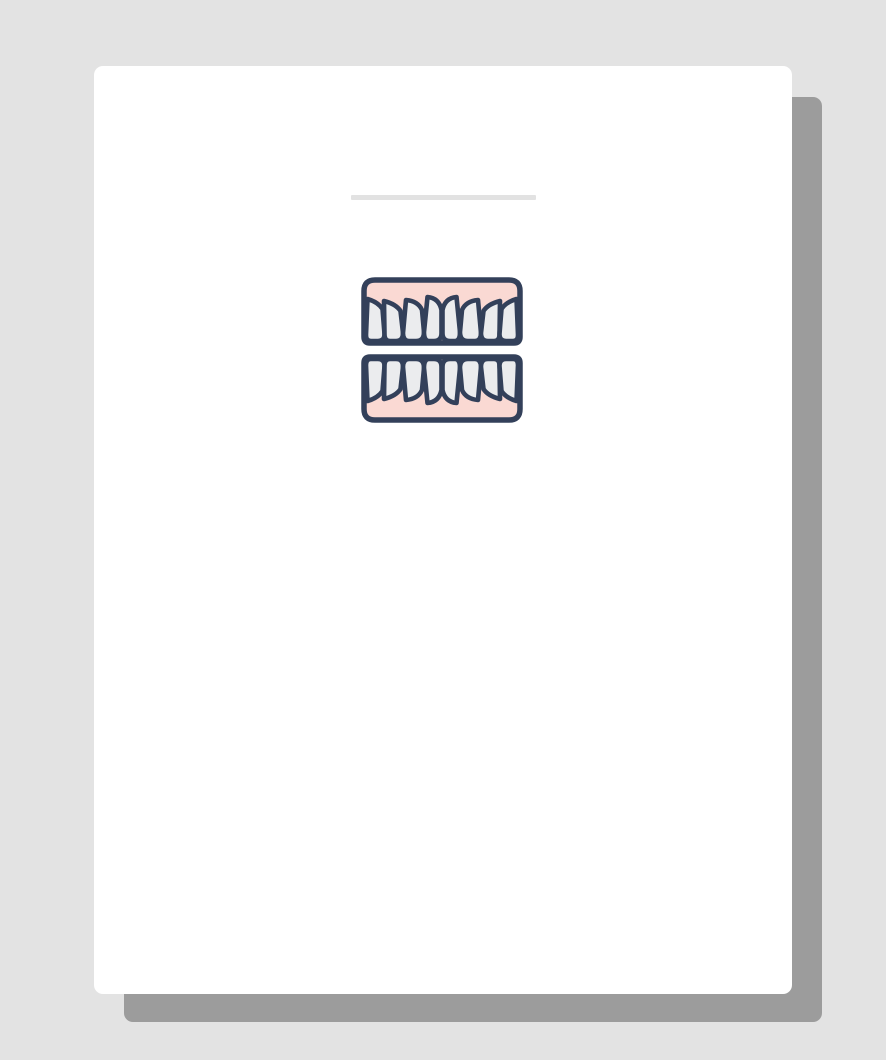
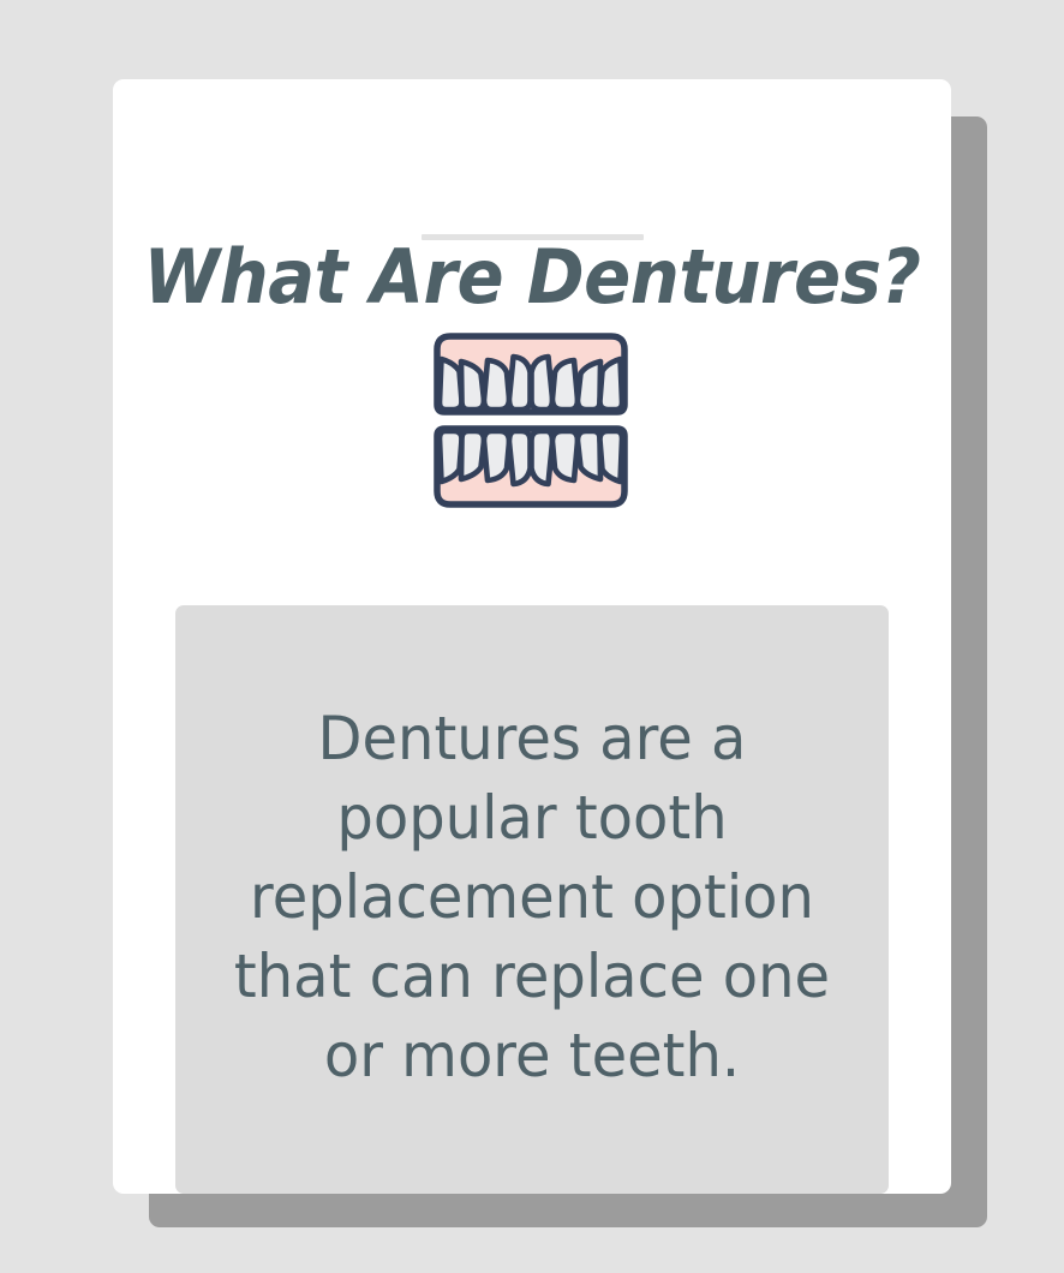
+ What Are Dentures?
+ Dentures are a popular tooth replacement option that can replace one or more teeth.
